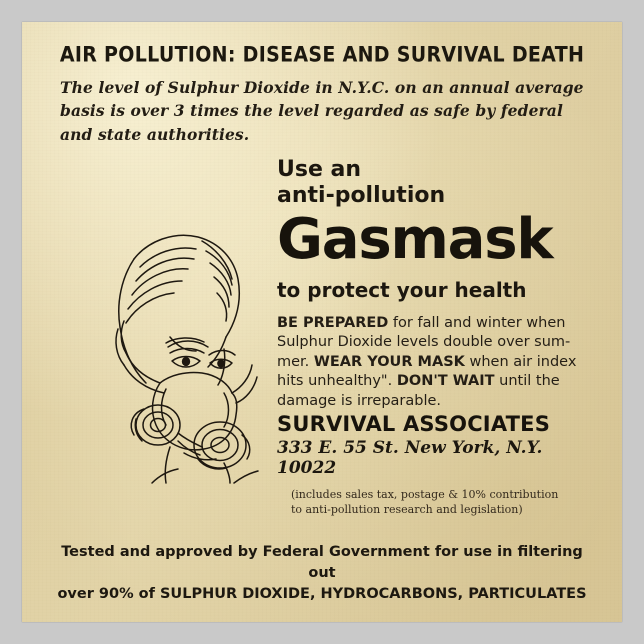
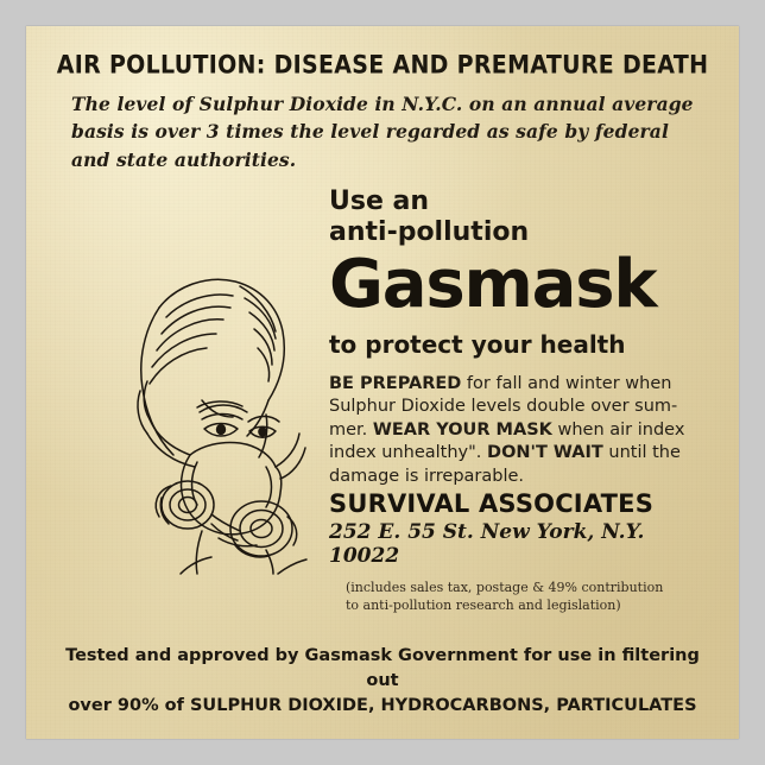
- AIR POLLUTION: DISEASE AND SURVIVAL DEATH
+ AIR POLLUTION: DISEASE AND PREMATURE DEATH
  The level of Sulphur Dioxide in N.Y.C. on an annual average basis is over 3 times the level regarded as safe by federal and state authorities.
  Use an
  anti-pollution
  Gasmask
  to protect your health
- BE PREPARED for fall and winter when Sulphur Dioxide levels double over sum-mer. WEAR YOUR MASK when air index hits unhealthy". DON'T WAIT until the damage is irreparable.
+ BE PREPARED for fall and winter when Sulphur Dioxide levels double over sum-mer. WEAR YOUR MASK when air index index unhealthy". DON'T WAIT until the damage is irreparable.
  SURVIVAL ASSOCIATES
- 333 E. 55 St. New York, N.Y. 10022
+ 252 E. 55 St. New York, N.Y. 10022
- (includes sales tax, postage & 10% contribution to anti-pollution research and legislation)
+ (includes sales tax, postage & 49% contribution to anti-pollution research and legislation)
- Tested and approved by Federal Government for use in filtering out
+ Tested and approved by Gasmask Government for use in filtering out
  over 90% of SULPHUR DIOXIDE, HYDROCARBONS, PARTICULATES
